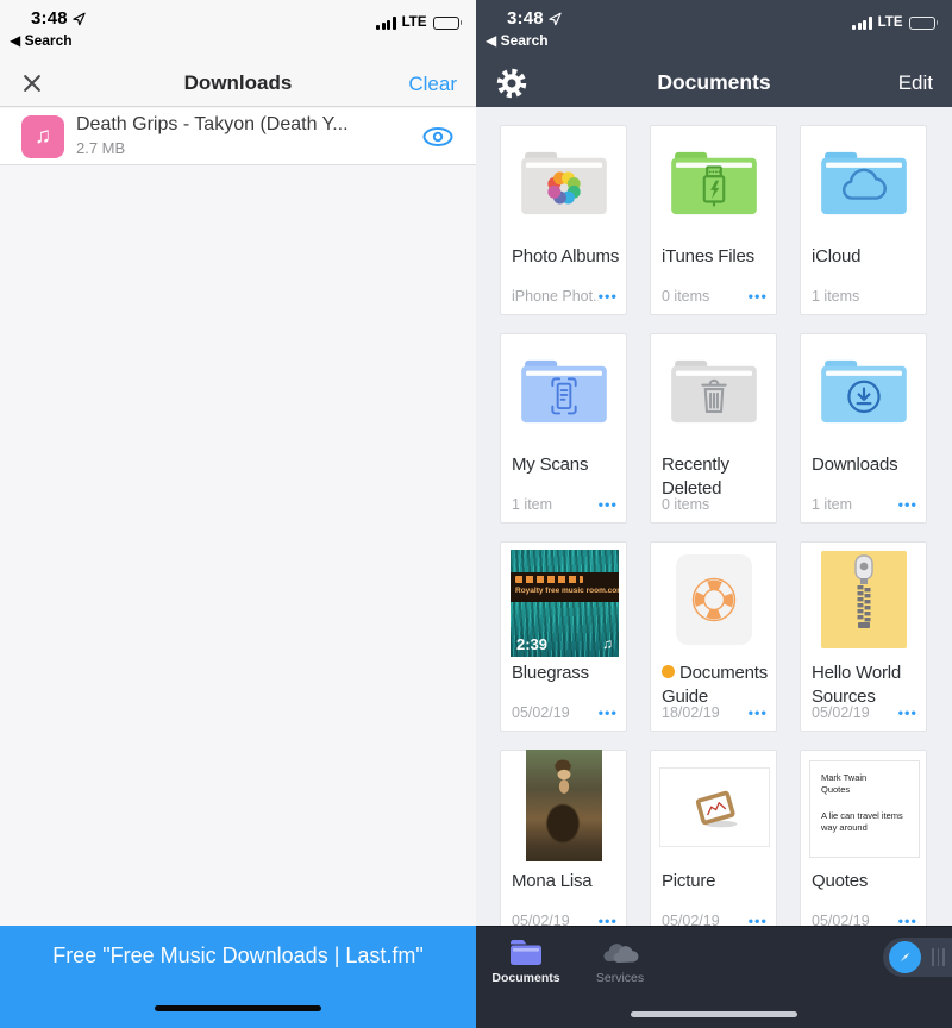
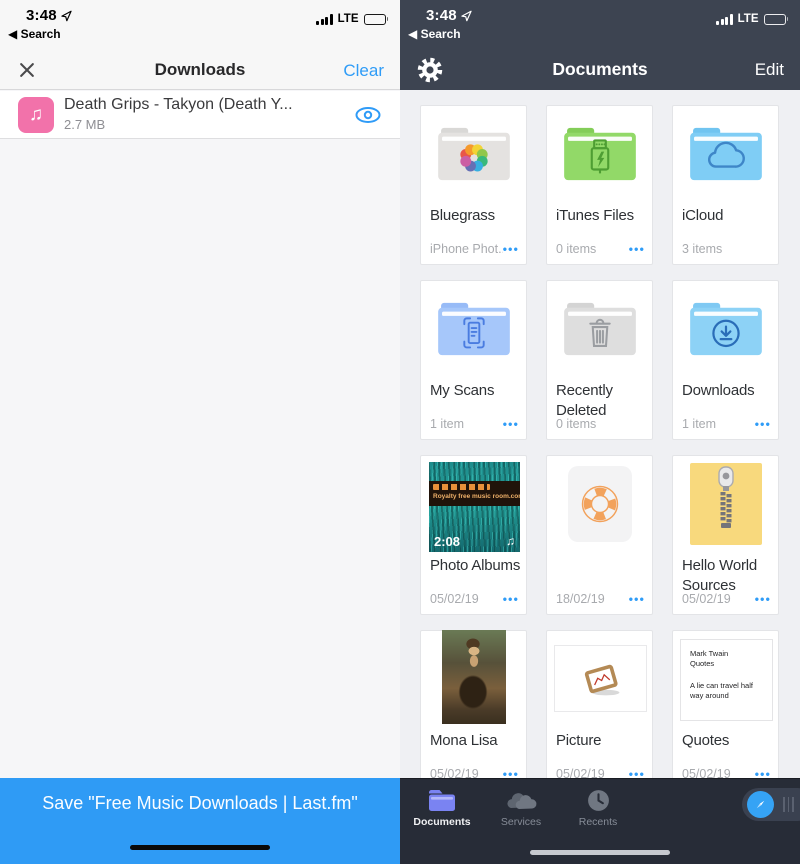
  3:48
  ◀ Search
  LTE
  Downloads
  Clear
  ♫
  Death Grips - Takyon (Death Y...
  2.7 MB
- Free "Free Music Downloads | Last.fm"
+ Save "Free Music Downloads | Last.fm"
  3:48
  ◀ Search
  LTE
  Documents
  Edit
- Photo Albums
+ Bluegrass
  iPhone Phot.
  •••
  iTunes Files
  0 items
  •••
  iCloud
- 1 items
+ 3 items
  My Scans
  1 item
  •••
  Recently Deleted
  0 items
  Downloads
  1 item
  •••
- 2:39
+ 2:08
  ♫
- Bluegrass
+ Photo Albums
  05/02/19
  •••
- Documents Guide
  18/02/19
  •••
  Hello World Sources
  05/02/19
  •••
  Mona Lisa
  05/02/19
  •••
  Picture
  05/02/19
  •••
  Mark Twain Quotes
- A lie can travel items way around
+ A lie can travel half way around
  Quotes
  05/02/19
  •••
  Documents
  Services
+ Recents
